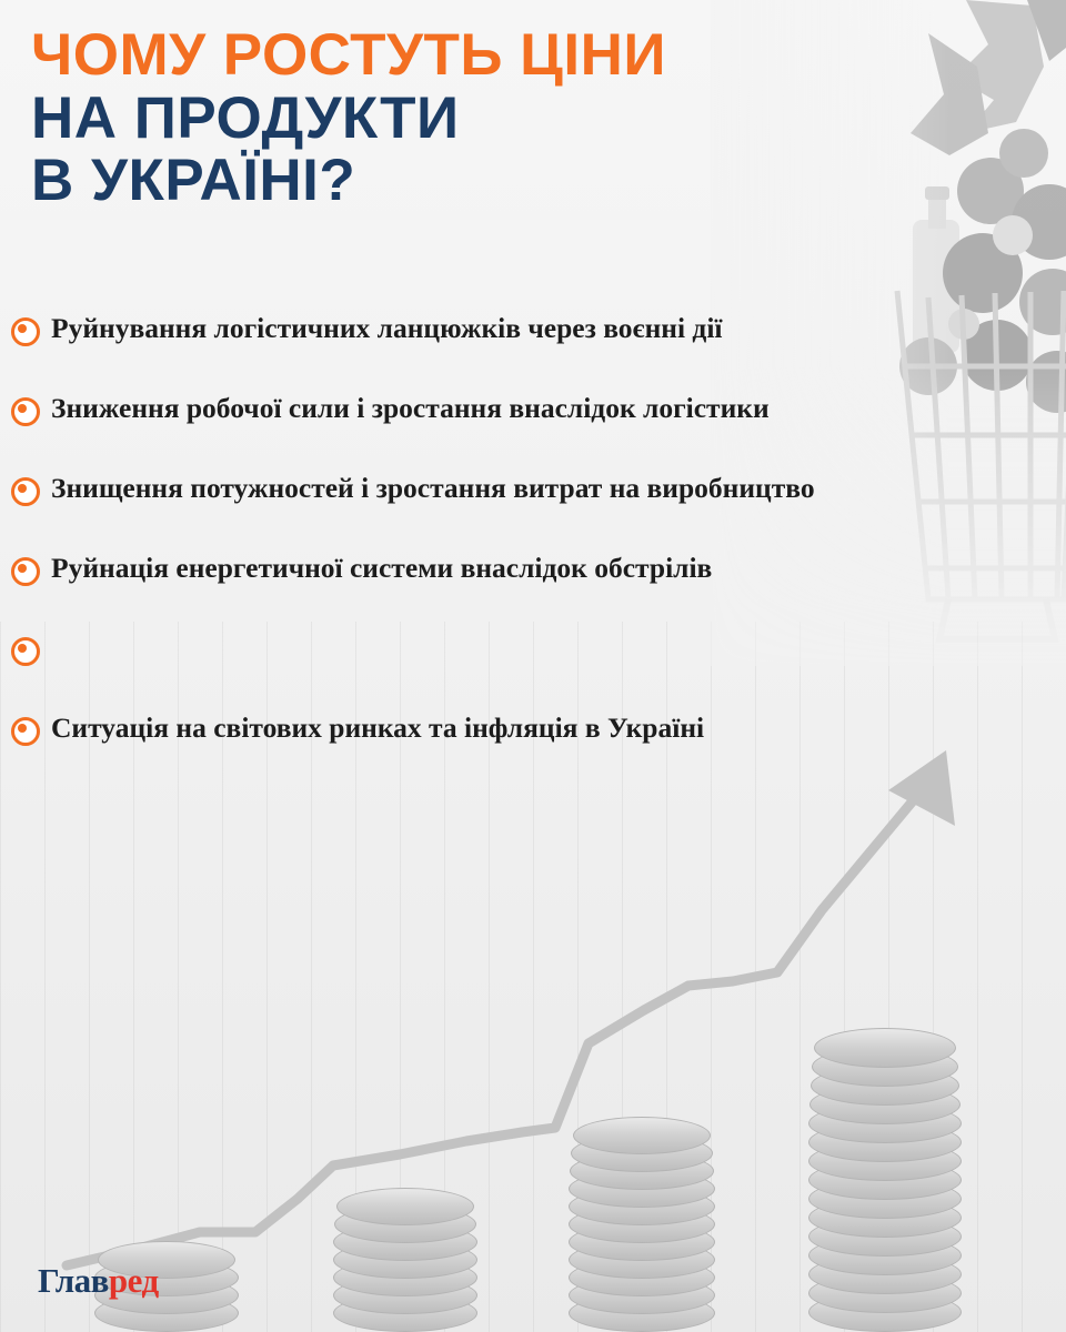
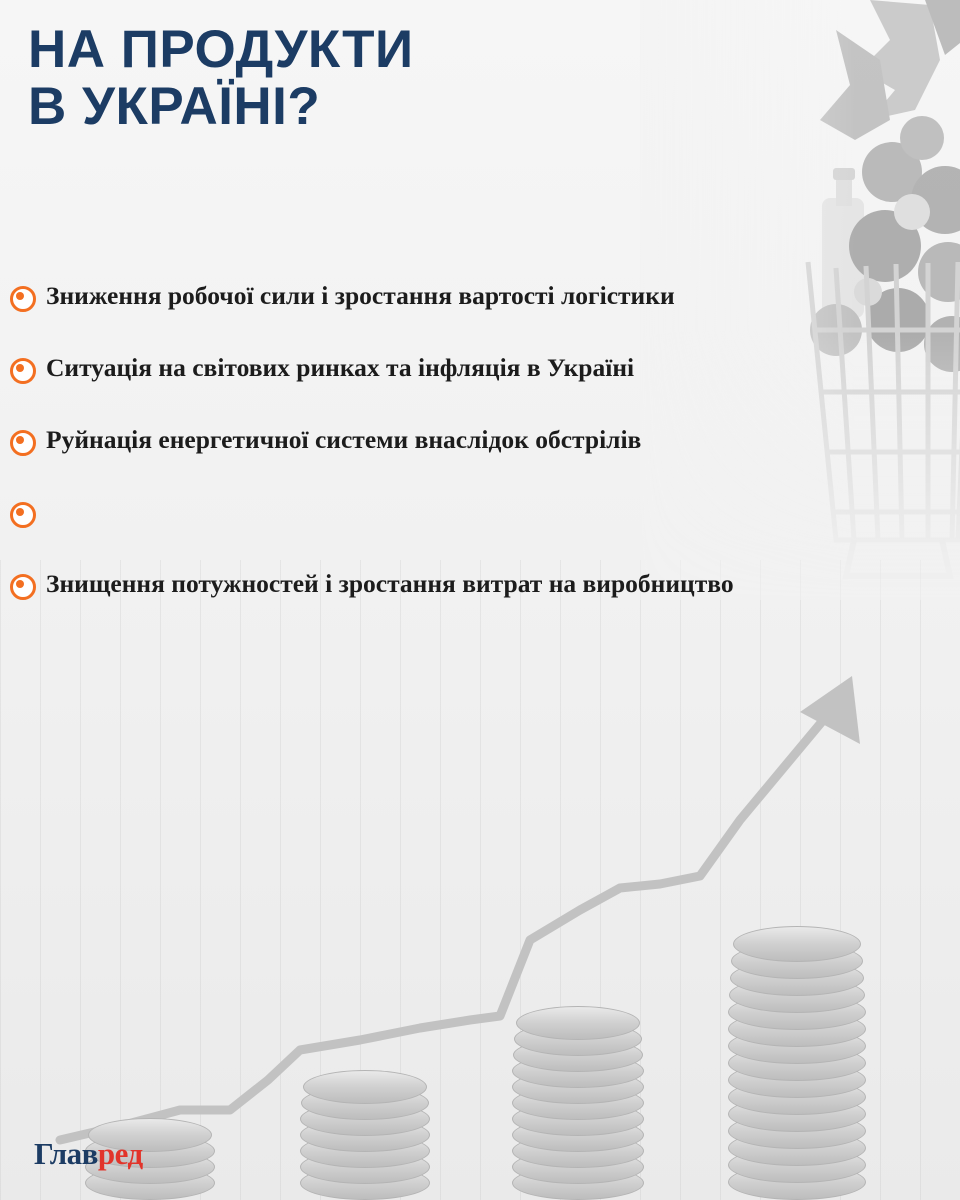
- ЧОМУ РОСТУТЬ ЦІНИ
  НА ПРОДУКТИ
  В УКРАЇНІ?
- Руйнування логістичних ланцюжків через воєнні дії
- Зниження робочої сили і зростання внаслідок логістики
+ Зниження робочої сили і зростання вартості логістики
- Знищення потужностей і зростання витрат на виробництво
+ Ситуація на світових ринках та інфляція в Україні
  Руйнація енергетичної системи внаслідок обстрілів
- Ситуація на світових ринках та інфляція в Україні
+ Знищення потужностей і зростання витрат на виробництво
  Главред
